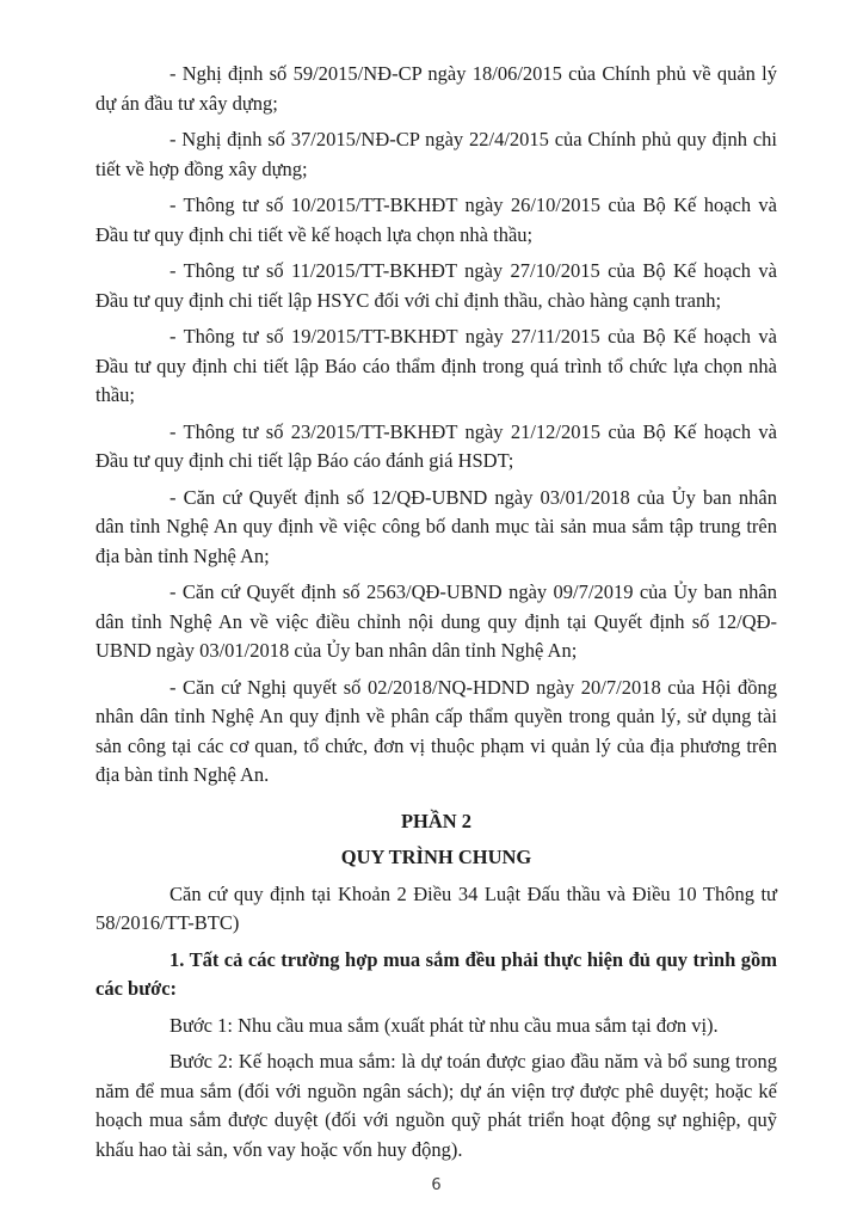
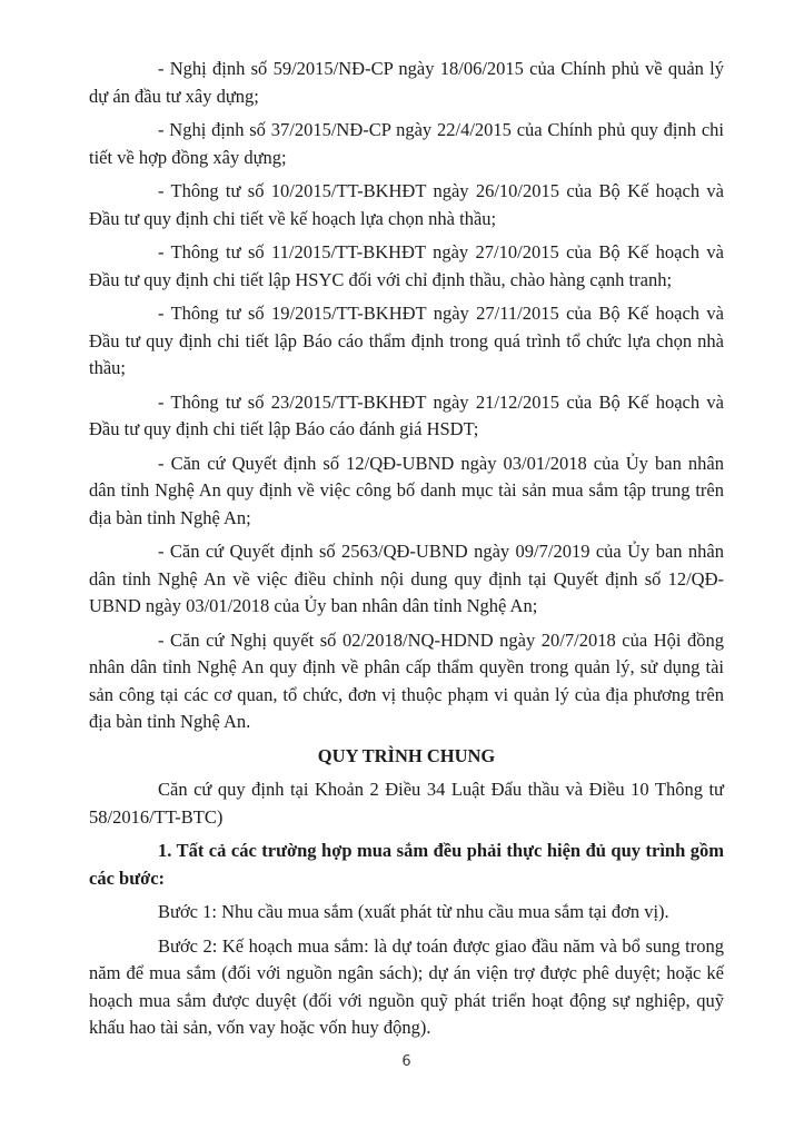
  - Nghị định số 59/2015/NĐ-CP ngày 18/06/2015 của Chính phủ về quản lý dự án đầu tư xây dựng;
  - Nghị định số 37/2015/NĐ-CP ngày 22/4/2015 của Chính phủ quy định chi tiết về hợp đồng xây dựng;
  - Thông tư số 10/2015/TT-BKHĐT ngày 26/10/2015 của Bộ Kế hoạch và Đầu tư quy định chi tiết về kế hoạch lựa chọn nhà thầu;
  - Thông tư số 11/2015/TT-BKHĐT ngày 27/10/2015 của Bộ Kế hoạch và Đầu tư quy định chi tiết lập HSYC đối với chỉ định thầu, chào hàng cạnh tranh;
  - Thông tư số 19/2015/TT-BKHĐT ngày 27/11/2015 của Bộ Kế hoạch và Đầu tư quy định chi tiết lập Báo cáo thẩm định trong quá trình tổ chức lựa chọn nhà thầu;
  - Thông tư số 23/2015/TT-BKHĐT ngày 21/12/2015 của Bộ Kế hoạch và Đầu tư quy định chi tiết lập Báo cáo đánh giá HSDT;
  - Căn cứ Quyết định số 12/QĐ-UBND ngày 03/01/2018 của Ủy ban nhân dân tỉnh Nghệ An quy định về việc công bố danh mục tài sản mua sắm tập trung trên địa bàn tỉnh Nghệ An;
  - Căn cứ Quyết định số 2563/QĐ-UBND ngày 09/7/2019 của Ủy ban nhân dân tỉnh Nghệ An về việc điều chỉnh nội dung quy định tại Quyết định số 12/QĐ-UBND ngày 03/01/2018 của Ủy ban nhân dân tỉnh Nghệ An;
  - Căn cứ Nghị quyết số 02/2018/NQ-HDND ngày 20/7/2018 của Hội đồng nhân dân tỉnh Nghệ An quy định về phân cấp thẩm quyền trong quản lý, sử dụng tài sản công tại các cơ quan, tổ chức, đơn vị thuộc phạm vi quản lý của địa phương trên địa bàn tỉnh Nghệ An.
- PHẦN 2
  QUY TRÌNH CHUNG
  Căn cứ quy định tại Khoản 2 Điều 34 Luật Đấu thầu và Điều 10 Thông tư 58/2016/TT-BTC)
  1. Tất cả các trường hợp mua sắm đều phải thực hiện đủ quy trình gồm các bước:
  Bước 1: Nhu cầu mua sắm (xuất phát từ nhu cầu mua sắm tại đơn vị).
  Bước 2: Kế hoạch mua sắm: là dự toán được giao đầu năm và bổ sung trong năm để mua sắm (đối với nguồn ngân sách); dự án viện trợ được phê duyệt; hoặc kế hoạch mua sắm được duyệt (đối với nguồn quỹ phát triển hoạt động sự nghiệp, quỹ khấu hao tài sản, vốn vay hoặc vốn huy động).
  6
